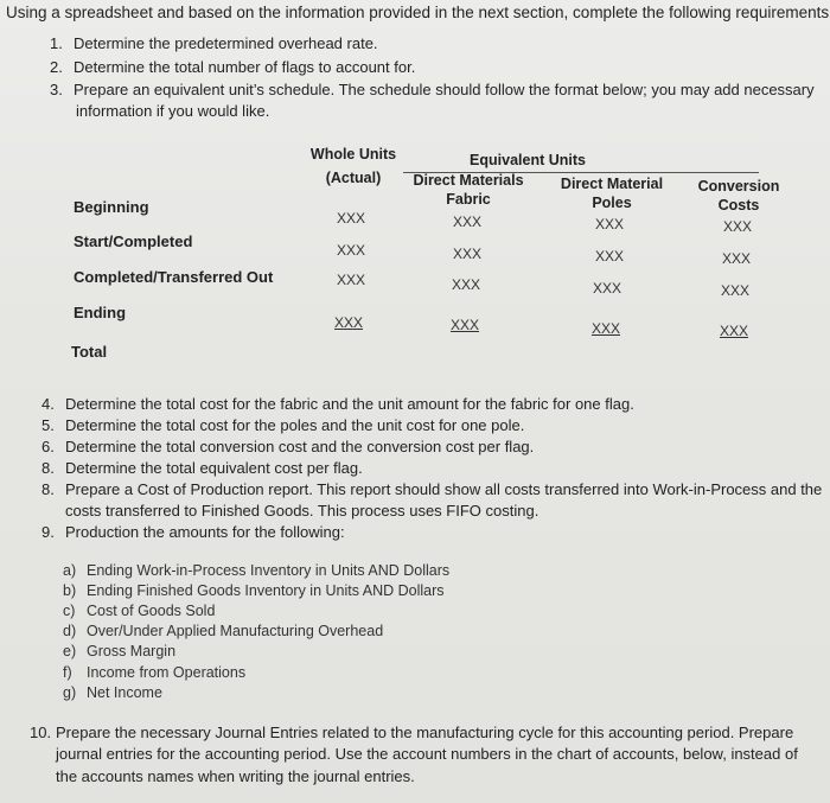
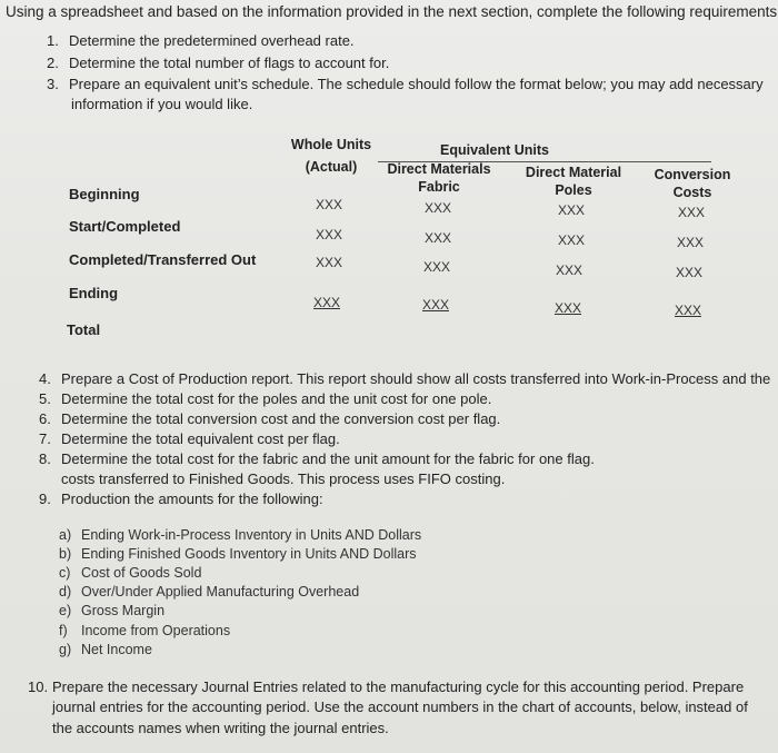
  Using a spreadsheet and based on the information provided in the next section, complete the following requirements
  1. Determine the predetermined overhead rate.
  2. Determine the total number of flags to account for.
  3. Prepare an equivalent unit’s schedule. The schedule should follow the format below; you may add necessary
  information if you would like.
  Whole Units
  (Actual)
  Equivalent Units
  Direct Materials
  Fabric
  Direct Material
  Poles
  Conversion
  Costs
  Beginning
  Start/Completed
  Completed/Transferred Out
  Ending
  Total
  XXX
  XXX
  XXX
  XXX
  XXX
  XXX
  XXX
  XXX
  XXX
  XXX
  XXX
  XXX
  XXX
  XXX
  XXX
  XXX
- 4. Determine the total cost for the fabric and the unit amount for the fabric for one flag.
+ 4. Prepare a Cost of Production report. This report should show all costs transferred into Work-in-Process and the
  5. Determine the total cost for the poles and the unit cost for one pole.
  6. Determine the total conversion cost and the conversion cost per flag.
- 8. Determine the total equivalent cost per flag.
+ 7. Determine the total equivalent cost per flag.
- 8. Prepare a Cost of Production report. This report should show all costs transferred into Work-in-Process and the
+ 8. Determine the total cost for the fabric and the unit amount for the fabric for one flag.
  costs transferred to Finished Goods. This process uses FIFO costing.
  9. Production the amounts for the following:
  a) Ending Work-in-Process Inventory in Units AND Dollars
  b) Ending Finished Goods Inventory in Units AND Dollars
  c) Cost of Goods Sold
  d) Over/Under Applied Manufacturing Overhead
  e) Gross Margin
  f) Income from Operations
  g) Net Income
  10. Prepare the necessary Journal Entries related to the manufacturing cycle for this accounting period. Prepare
  journal entries for the accounting period. Use the account numbers in the chart of accounts, below, instead of
  the accounts names when writing the journal entries.
